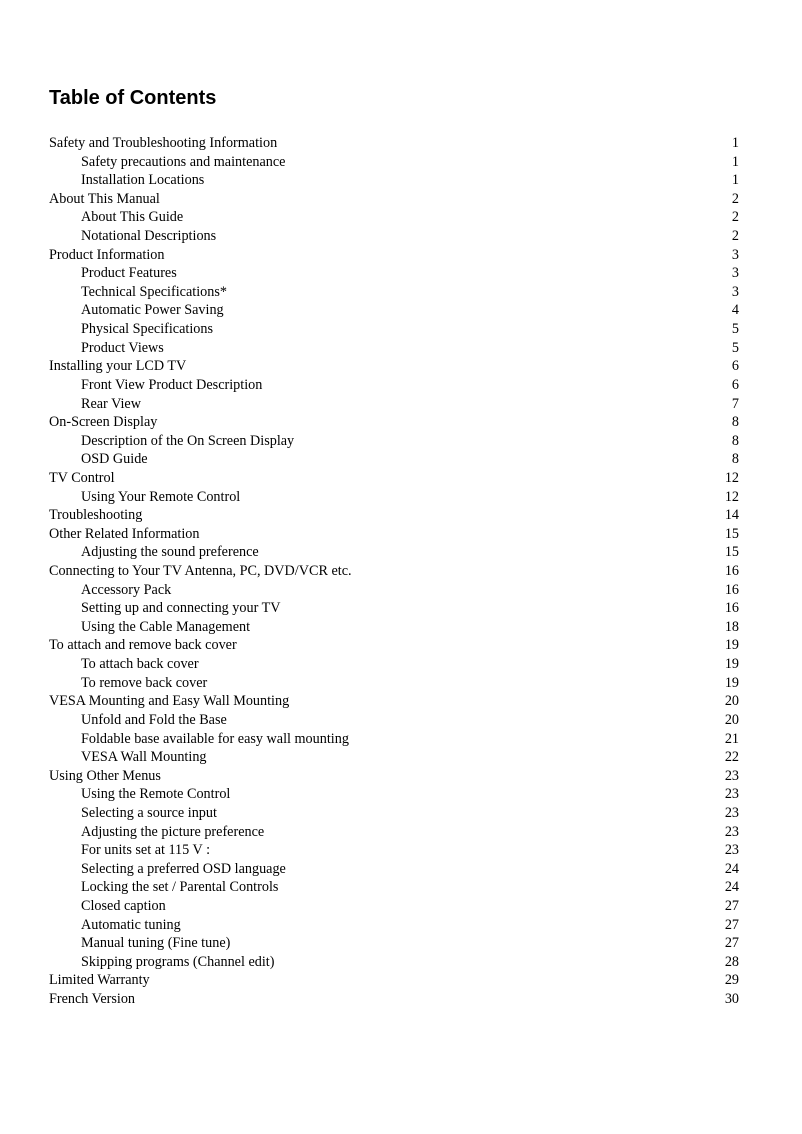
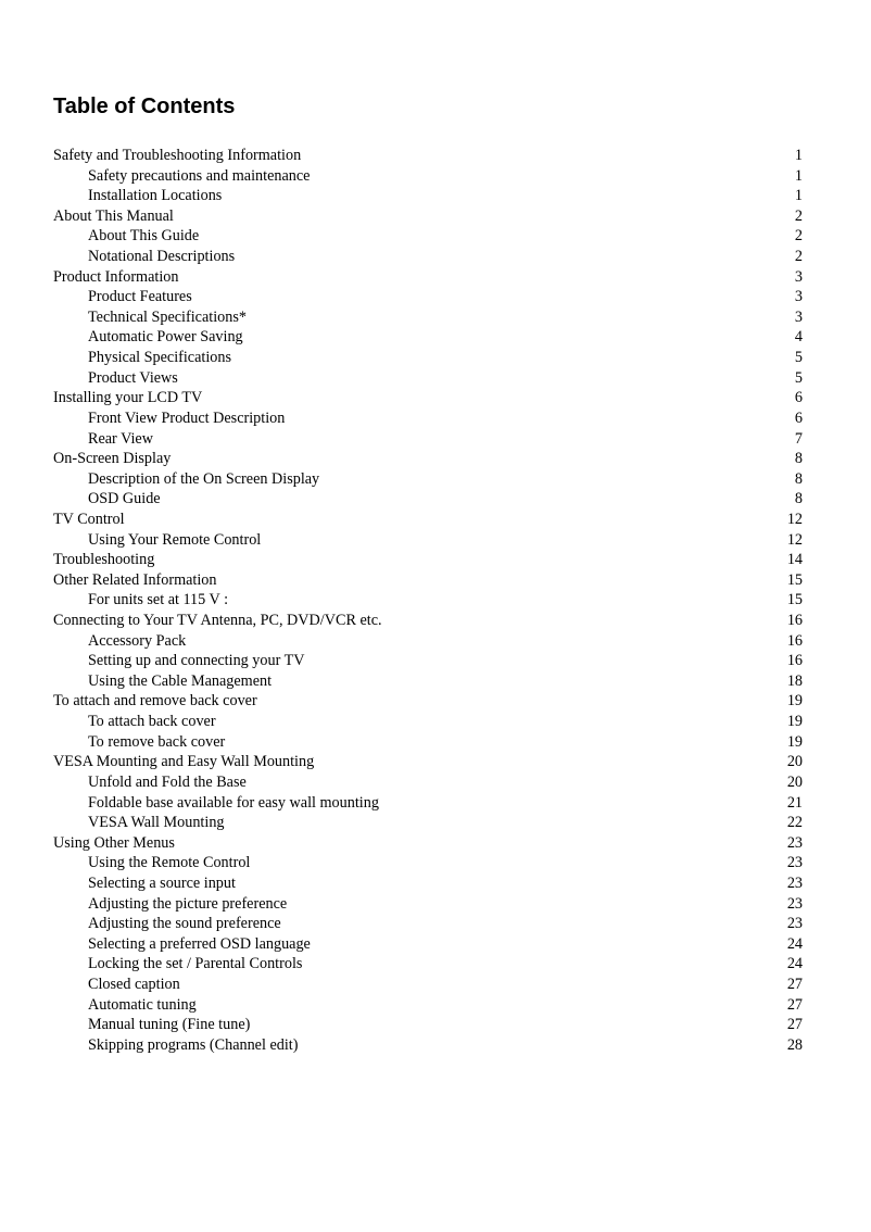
  Table of Contents
  Safety and Troubleshooting Information
  1
  Safety precautions and maintenance
  1
  Installation Locations
  1
  About This Manual
  2
  About This Guide
  2
  Notational Descriptions
  2
  Product Information
  3
  Product Features
  3
  Technical Specifications*
  3
  Automatic Power Saving
  4
  Physical Specifications
  5
  Product Views
  5
  Installing your LCD TV
  6
  Front View Product Description
  6
  Rear View
  7
  On-Screen Display
  8
  Description of the On Screen Display
  8
  OSD Guide
  8
  TV Control
  12
  Using Your Remote Control
  12
  Troubleshooting
  14
  Other Related Information
  15
- Adjusting the sound preference
+ For units set at 115 V :
  15
  Connecting to Your TV Antenna, PC, DVD/VCR etc.
  16
  Accessory Pack
  16
  Setting up and connecting your TV
  16
  Using the Cable Management
  18
  To attach and remove back cover
  19
  To attach back cover
  19
  To remove back cover
  19
  VESA Mounting and Easy Wall Mounting
  20
  Unfold and Fold the Base
  20
  Foldable base available for easy wall mounting
  21
  VESA Wall Mounting
  22
  Using Other Menus
  23
  Using the Remote Control
  23
  Selecting a source input
  23
  Adjusting the picture preference
  23
- For units set at 115 V :
+ Adjusting the sound preference
  23
  Selecting a preferred OSD language
  24
  Locking the set / Parental Controls
  24
  Closed caption
  27
  Automatic tuning
  27
  Manual tuning (Fine tune)
  27
  Skipping programs (Channel edit)
  28
- Limited Warranty
- 29
- French Version
- 30
